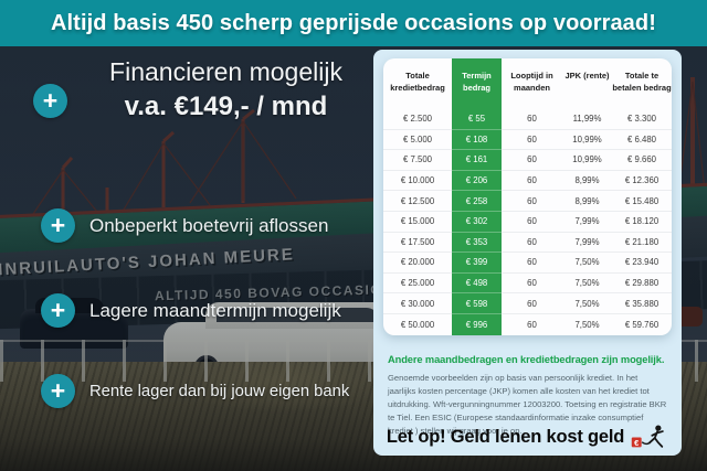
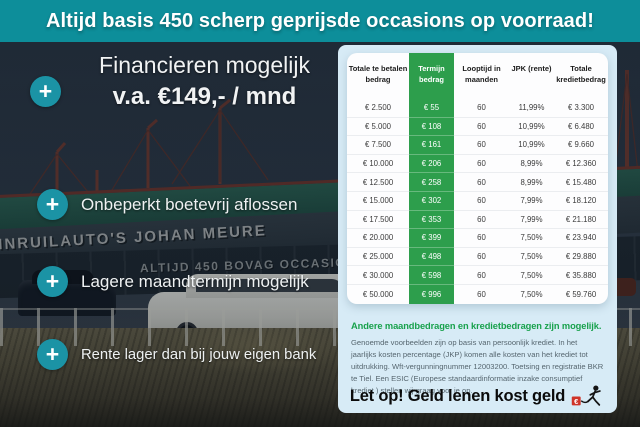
  Altijd basis 450 scherp geprijsde occasions op voorraad!
  +
  Financieren mogelijk
  v.a. €149,- / mnd
  +
  Onbeperkt boetevrij aflossen
  +
  Lagere maandtermijn mogelijk
  +
  Rente lager dan bij jouw eigen bank
- Totale kredietbedrag
+ Totale te betalen bedrag
  Termijn bedrag
  Looptijd in maanden
  JPK (rente)
- Totale te betalen bedrag
+ Totale kredietbedrag
  € 2.500
  € 55
  60
  11,99%
  € 3.300
  € 5.000
  € 108
  60
  10,99%
  € 6.480
  € 7.500
  € 161
  60
  10,99%
  € 9.660
  € 10.000
  € 206
  60
  8,99%
  € 12.360
  € 12.500
  € 258
  60
  8,99%
  € 15.480
  € 15.000
  € 302
  60
  7,99%
  € 18.120
  € 17.500
  € 353
  60
  7,99%
  € 21.180
  € 20.000
  € 399
  60
  7,50%
  € 23.940
  € 25.000
  € 498
  60
  7,50%
  € 29.880
  € 30.000
  € 598
  60
  7,50%
  € 35.880
  € 50.000
  € 996
  60
  7,50%
  € 59.760
  Andere maandbedragen en kredietbedragen zijn mogelijk.
  Genoemde voorbeelden zijn op basis van persoonlijk krediet. In het jaarlijks kosten percentage (JKP) komen alle kosten van het krediet tot uitdrukking. Wft-vergunningnummer 12003200. Toetsing en registratie BKR te Tiel. Een ESIC (Europese standaardinformatie inzake consumptief krediet ) stellen wij graag voor je op.
  Let op! Geld lenen kost geld
  €
